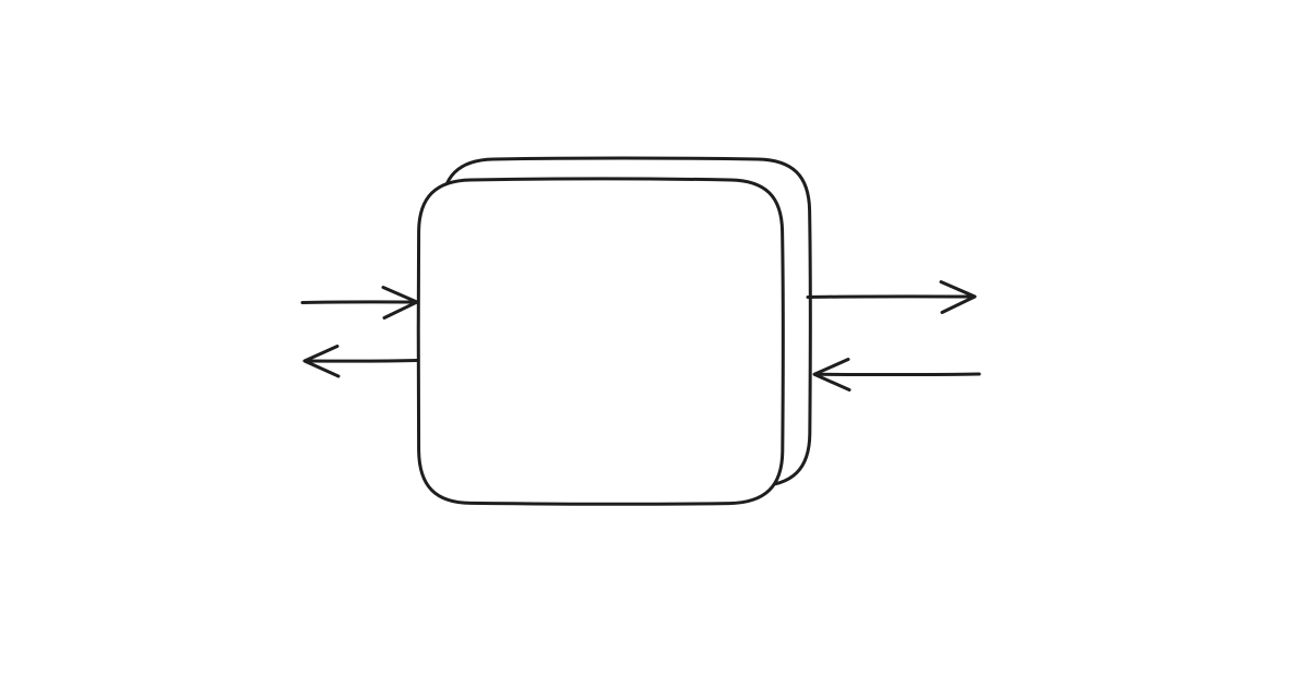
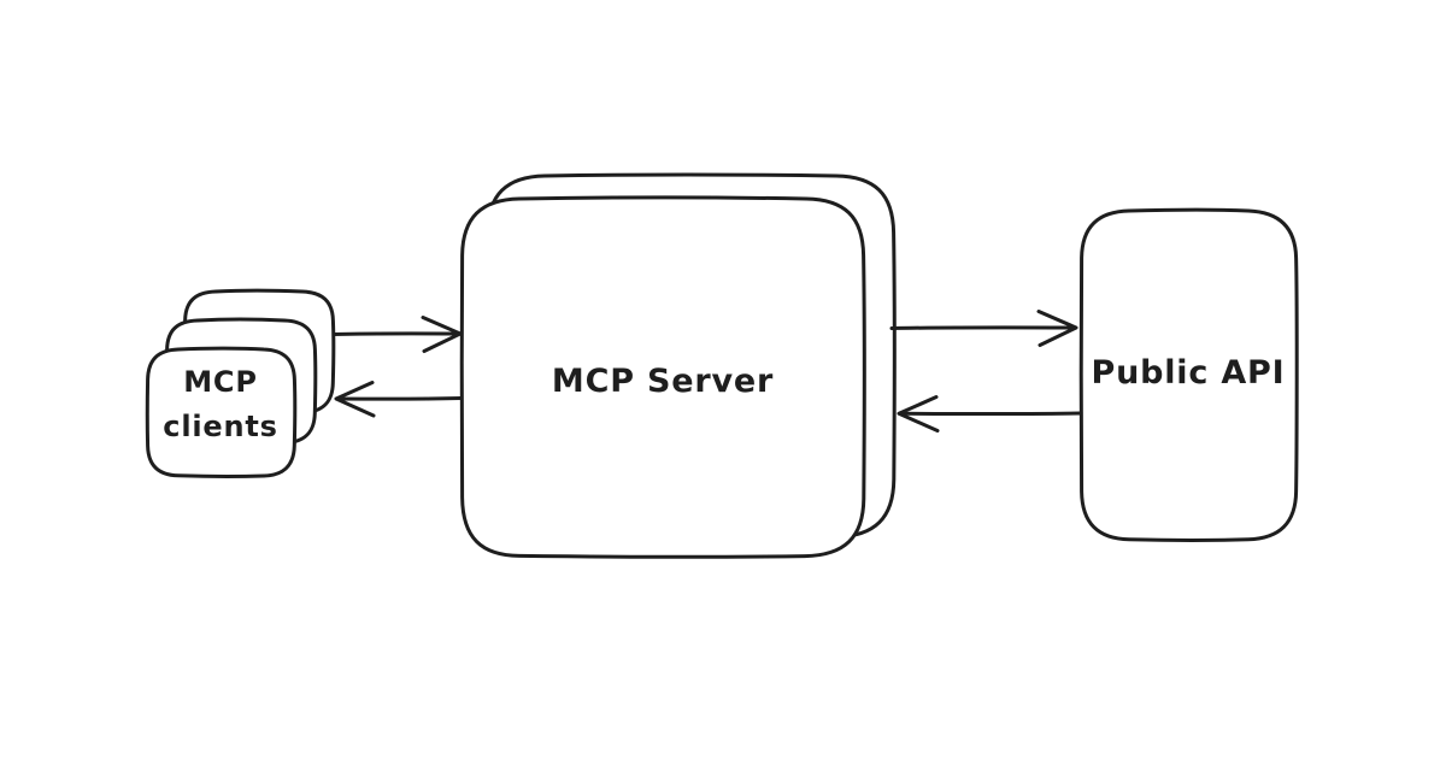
+ MCP
+ clients
+ MCP Server
+ Public API
